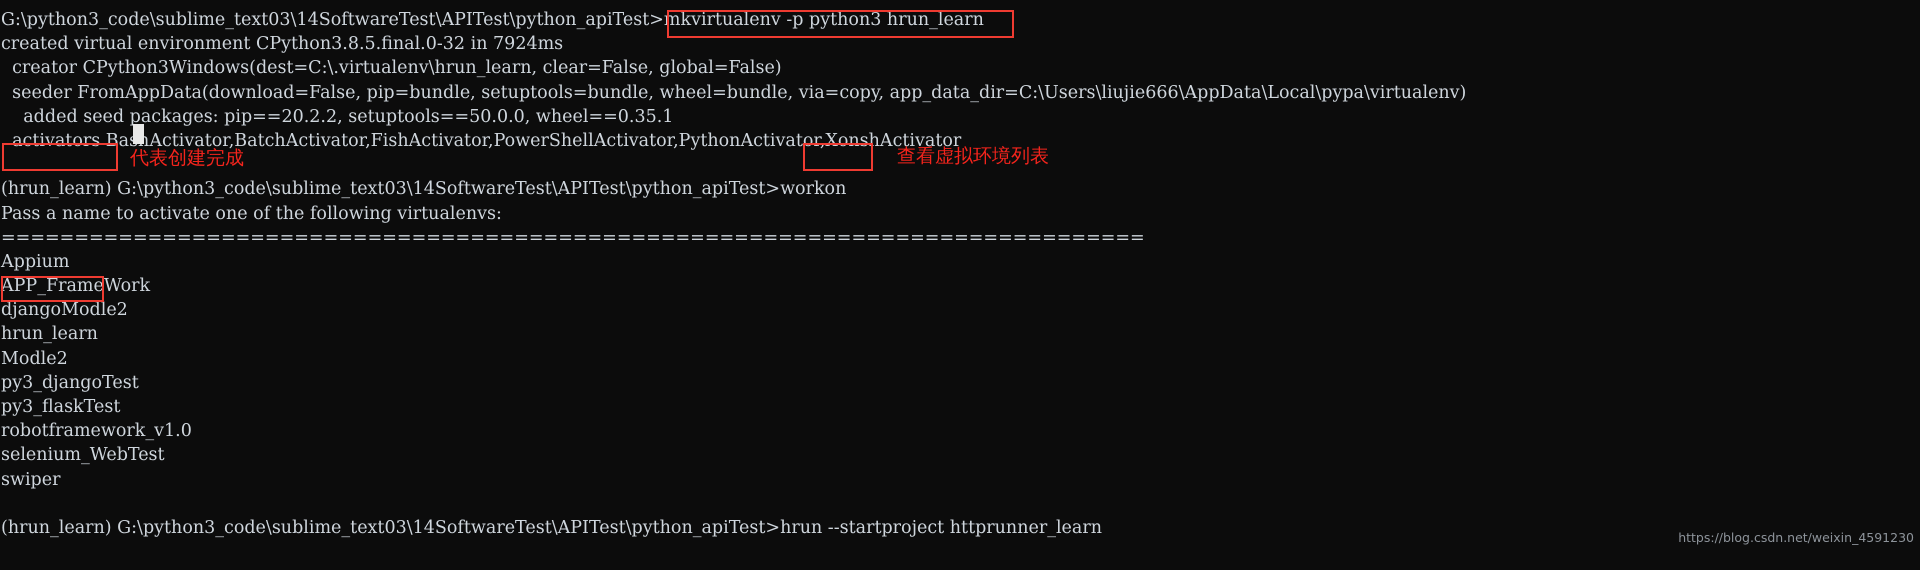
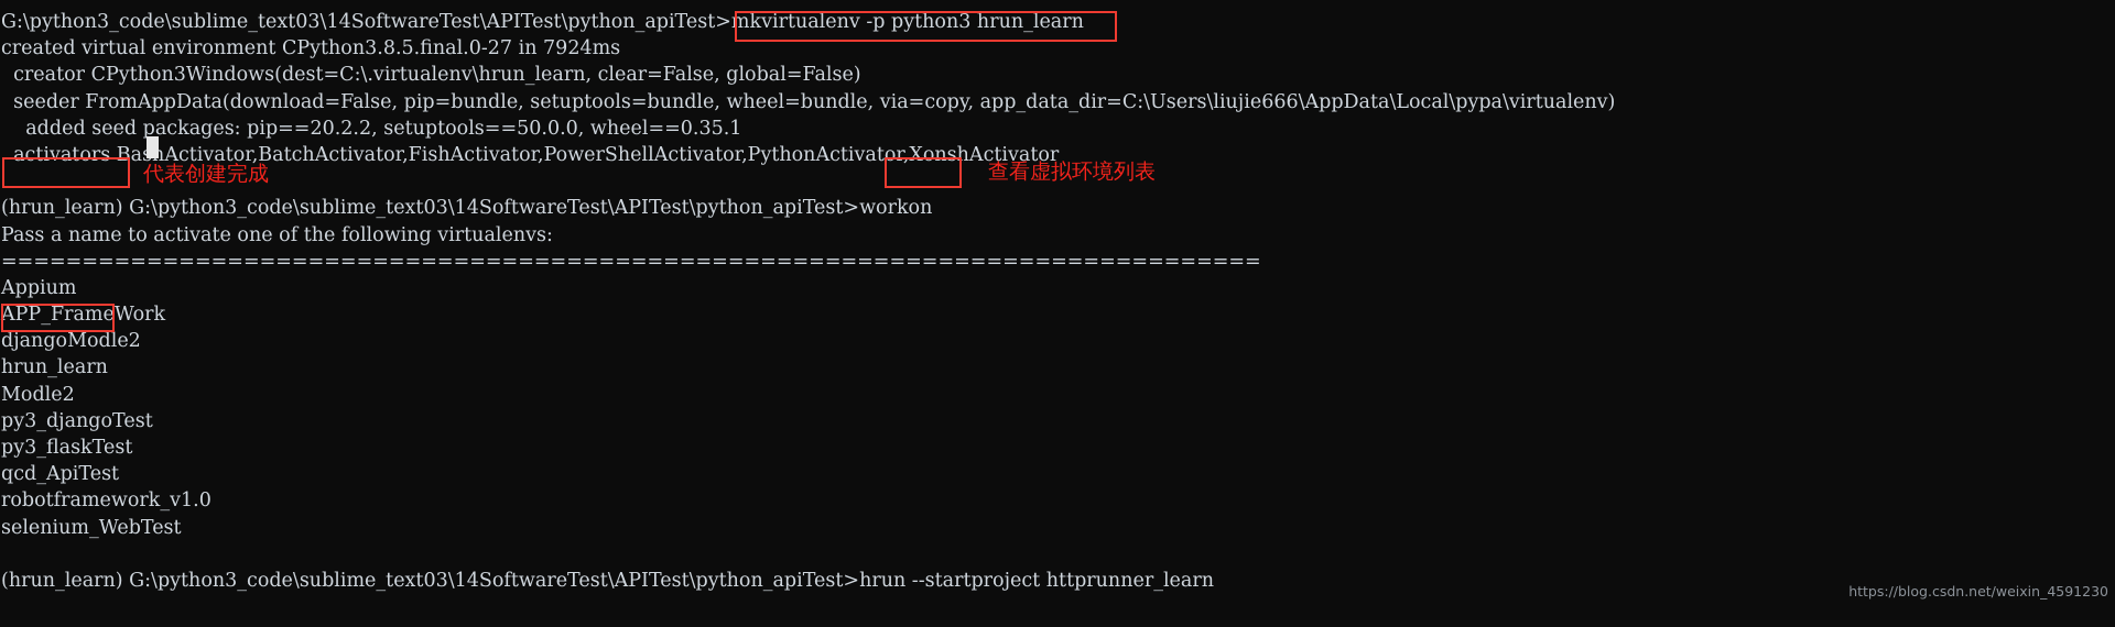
  G:\python3_code\sublime_text03\14SoftwareTest\APITest\python_apiTest>mkvirtualenv -p python3 hrun_learn
- created virtual environment CPython3.8.5.final.0-32 in 7924ms
+ created virtual environment CPython3.8.5.final.0-27 in 7924ms
  creator CPython3Windows(dest=C:\.virtualenv\hrun_learn, clear=False, global=False)
  seeder FromAppData(download=False, pip=bundle, setuptools=bundle, wheel=bundle, via=copy, app_data_dir=C:\Users\liujie666\AppData\Local\pypa\virtualenv)
  added seed packages: pip==20.2.2, setuptools==50.0.0, wheel==0.35.1
  activators BaActivator,BatchActivator,FishActivator,PowerShellActivator,PythonActivator,XonshActivator
  (hrun_learn) G:\python3_code\sublime_text03\14SoftwareTest\APITest\python_apiTest>workon
  Pass a name to activate one of the following virtualenvs:
  ==============================================================================
  Appium
  APP_FrameWork
  djangoModle2
  hrun_learn
  Modle2
  py3_djangoTest
  py3_flaskTest
+ qcd_ApiTest
  robotframework_v1.0
  selenium_WebTest
- swiper
  (hrun_learn) G:\python3_code\sublime_text03\14SoftwareTest\APITest\python_apiTest>hrun --startproject httprunner_learn
  代表创建完成
  查看虚拟环境列表
  https://blog.csdn.net/weixin_4591230
